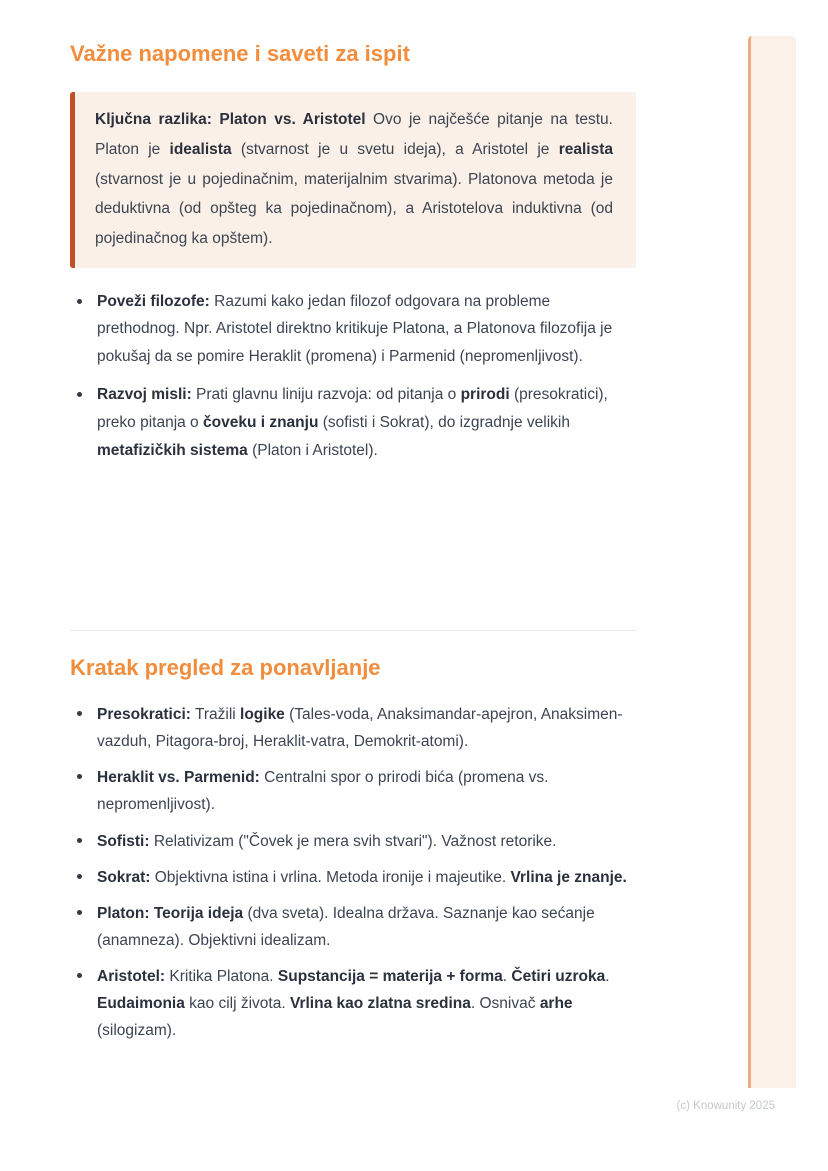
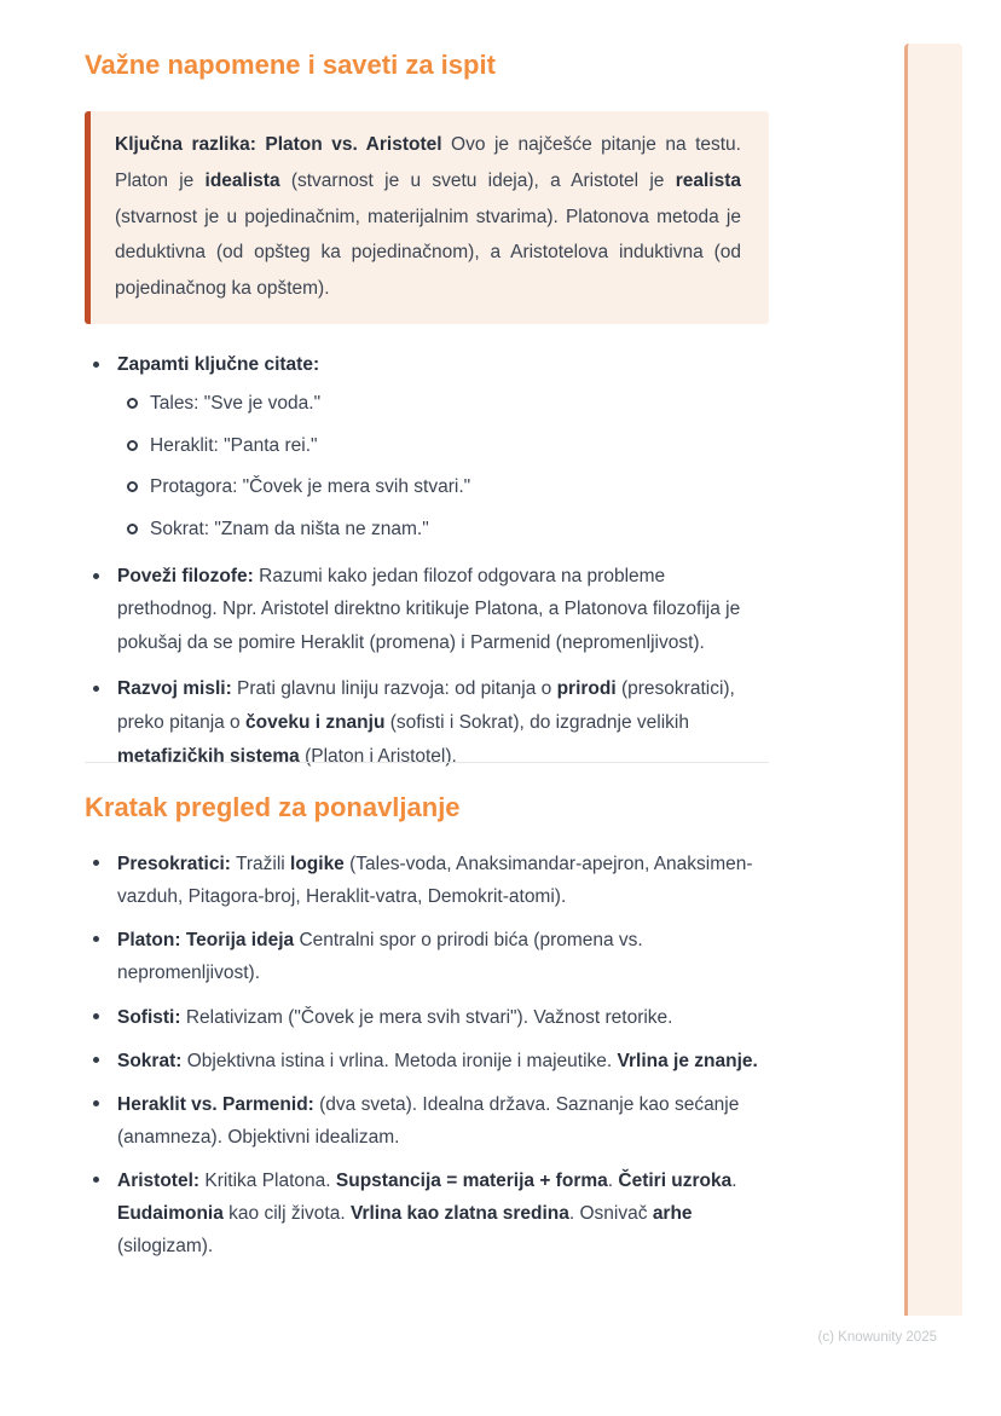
  Važne napomene i saveti za ispit
  Ključna razlika: Platon vs. Aristotel Ovo je najčešće pitanje na testu. Platon je idealista (stvarnost je u svetu ideja), a Aristotel je realista (stvarnost je u pojedinačnim, materijalnim stvarima). Platonova metoda je deduktivna (od opšteg ka pojedinačnom), a Aristotelova induktivna (od pojedinačnog ka opštem).
+ Zapamti ključne citate:
+ Tales: "Sve je voda."
+ Heraklit: "Panta rei."
+ Protagora: "Čovek je mera svih stvari."
+ Sokrat: "Znam da ništa ne znam."
  Poveži filozofe: Razumi kako jedan filozof odgovara na probleme prethodnog. Npr. Aristotel direktno kritikuje Platona, a Platonova filozofija je pokušaj da se pomire Heraklit (promena) i Parmenid (nepromenljivost).
  Razvoj misli: Prati glavnu liniju razvoja: od pitanja o prirodi (presokratici), preko pitanja o čoveku i znanju (sofisti i Sokrat), do izgradnje velikih metafizičkih sistema (Platon i Aristotel).
  Kratak pregled za ponavljanje
  Presokratici: Tražili logike (Tales-voda, Anaksimandar-apejron, Anaksimen-vazduh, Pitagora-broj, Heraklit-vatra, Demokrit-atomi).
- Heraklit vs. Parmenid: Centralni spor o prirodi bića (promena vs. nepromenljivost).
+ Platon: Teorija ideja Centralni spor o prirodi bića (promena vs. nepromenljivost).
  Sofisti: Relativizam ("Čovek je mera svih stvari"). Važnost retorike.
  Sokrat: Objektivna istina i vrlina. Metoda ironije i majeutike. Vrlina je znanje.
- Platon: Teorija ideja (dva sveta). Idealna država. Saznanje kao sećanje (anamneza). Objektivni idealizam.
+ Heraklit vs. Parmenid: (dva sveta). Idealna država. Saznanje kao sećanje (anamneza). Objektivni idealizam.
  Aristotel: Kritika Platona. Supstancija = materija + forma. Četiri uzroka. Eudaimonia kao cilj života. Vrlina kao zlatna sredina. Osnivač arhe (silogizam).
  (c) Knowunity 2025
